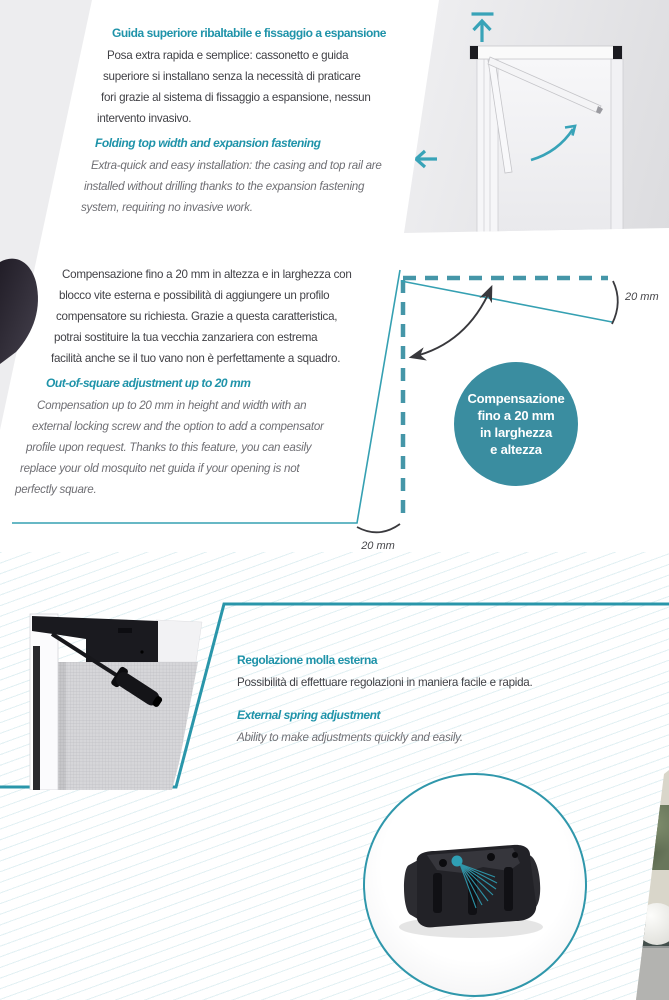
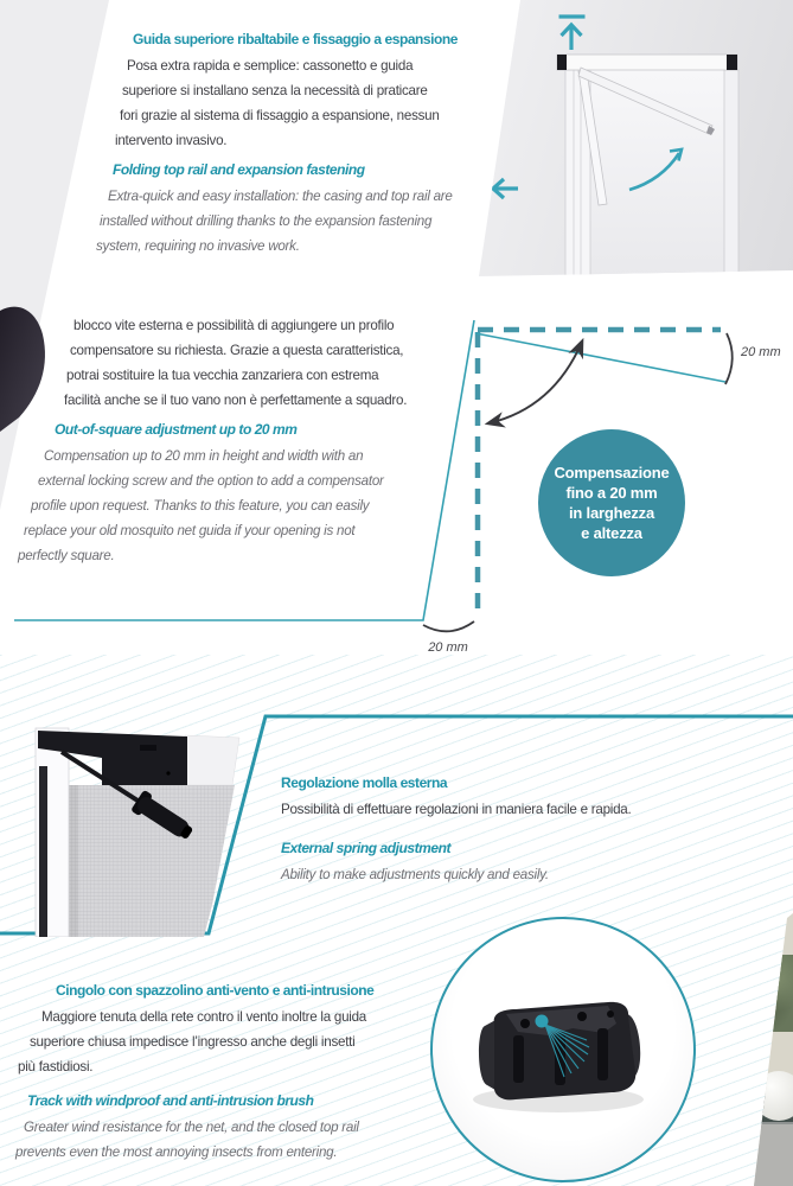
  Guida superiore ribaltabile e fissaggio a espansione
  Posa extra rapida e semplice: cassonetto e guida
  superiore si installano senza la necessità di praticare
  fori grazie al sistema di fissaggio a espansione, nessun
  intervento invasivo.
- Folding top width and expansion fastening
+ Folding top rail and expansion fastening
  Extra-quick and easy installation: the casing and top rail are
  installed without drilling thanks to the expansion fastening
  system, requiring no invasive work.
  20 mm
  20 mm
  Compensazione
  fino a 20 mm
  in larghezza
  e altezza
- Compensazione fino a 20 mm in altezza e in larghezza con
  blocco vite esterna e possibilità di aggiungere un profilo
  compensatore su richiesta. Grazie a questa caratteristica,
  potrai sostituire la tua vecchia zanzariera con estrema
  facilità anche se il tuo vano non è perfettamente a squadro.
  Out-of-square adjustment up to 20 mm
  Compensation up to 20 mm in height and width with an
  external locking screw and the option to add a compensator
  profile upon request. Thanks to this feature, you can easily
  replace your old mosquito net guida if your opening is not
  perfectly square.
  Regolazione molla esterna
  Possibilità di effettuare regolazioni in maniera facile e rapida.
  External spring adjustment
  Ability to make adjustments quickly and easily.
+ Cingolo con spazzolino anti-vento e anti-intrusione
+ Maggiore tenuta della rete contro il vento inoltre la guida
+ superiore chiusa impedisce l’ingresso anche degli insetti
+ più fastidiosi.
+ Track with windproof and anti-intrusion brush
+ Greater wind resistance for the net, and the closed top rail
+ prevents even the most annoying insects from entering.
